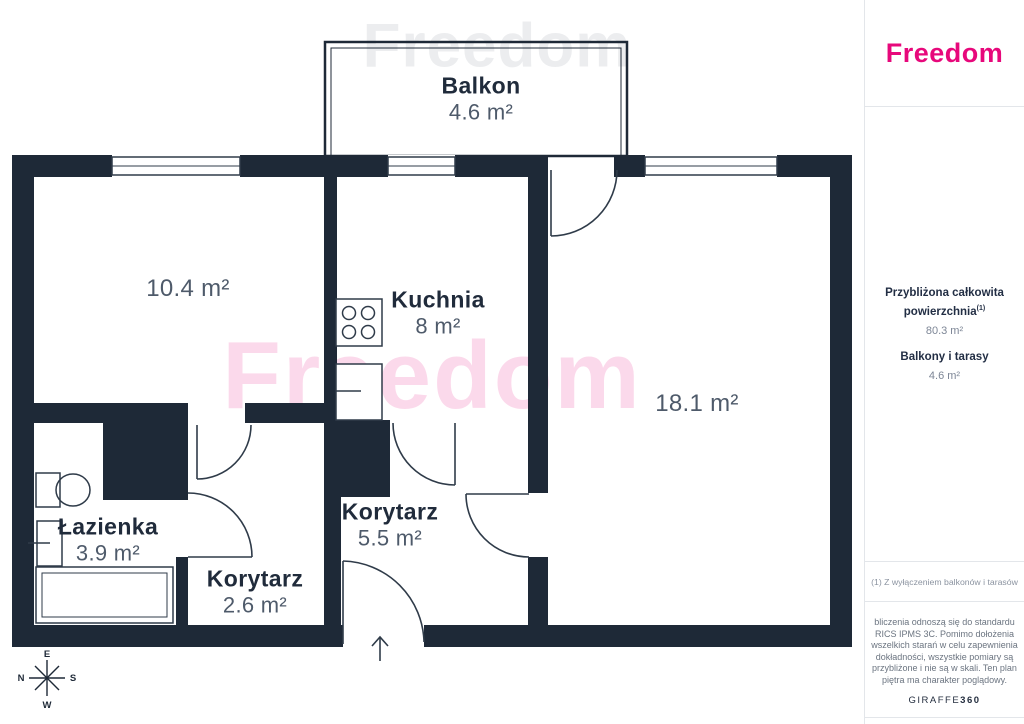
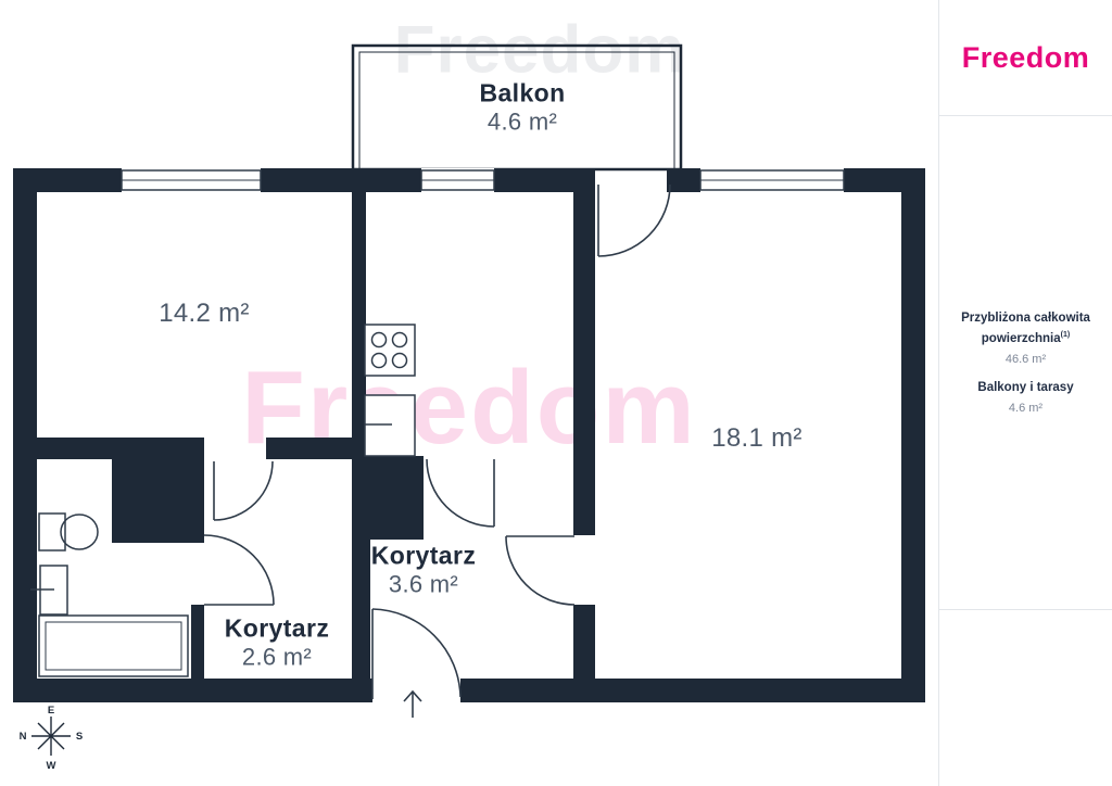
  Freedom
  Fredom
  E
  N
  S
  W
  Balkon
  4.6 m²
- 10.4 m²
+ 14.2 m²
- Kuchnia
- 8 m²
  18.1 m²
- Łazienka
- 3.9 m²
  Korytarz
- 5.5 m²
+ 3.6 m²
  Korytarz
  2.6 m²
  Freedom
  Przybliżona całkowita
  powierzchnia
- 80.3 m²
+ 46.6 m²
  Balkony i tarasy
  4.6 m²
- (1) Z wyłączeniem balkonów i tarasów
- bliczenia odnoszą się do standardu
- RICS IPMS 3C. Pomimo dołożenia
- wszelkich starań w celu zapewnienia
- dokładności, wszystkie pomiary są
- przybliżone i nie są w skali. Ten plan
- piętra ma charakter poglądowy.
- GIRAFFE360
